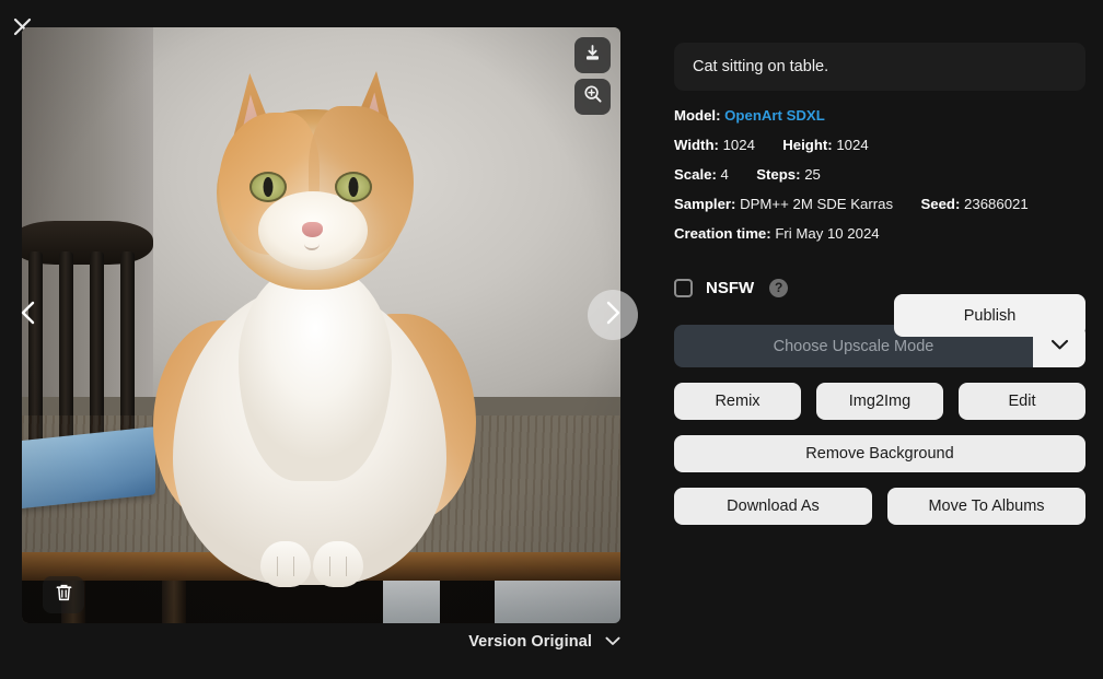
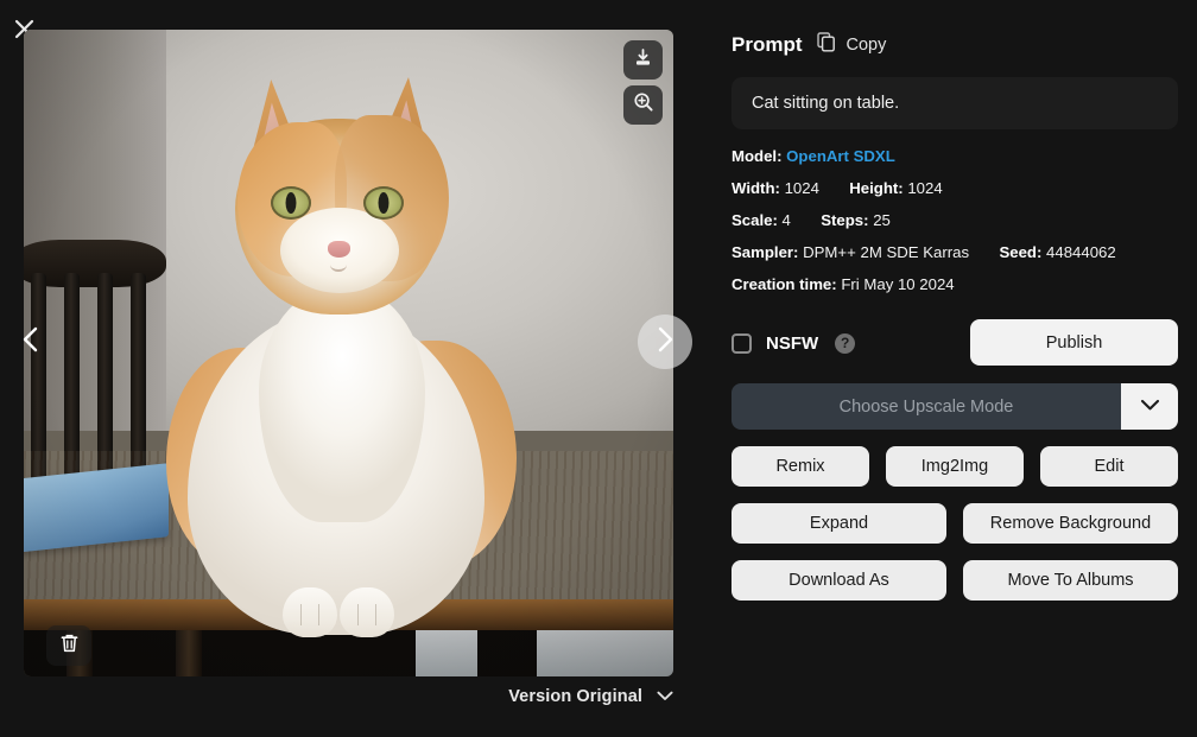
  Version Original
+ Prompt
+ Copy
  Cat sitting on table.
  Model: OpenArt SDXL
  Width: 1024 Height: 1024
  Scale: 4 Steps: 25
- Sampler: DPM++ 2M SDE Karras Seed: 23686021
+ Sampler: DPM++ 2M SDE Karras Seed: 44844062
  Creation time: Fri May 10 2024
  NSFW
  ?
  Publish
  Choose Upscale Mode
  Remix
  Img2Img
  Edit
+ Expand
  Remove Background
  Download As
  Move To Albums
